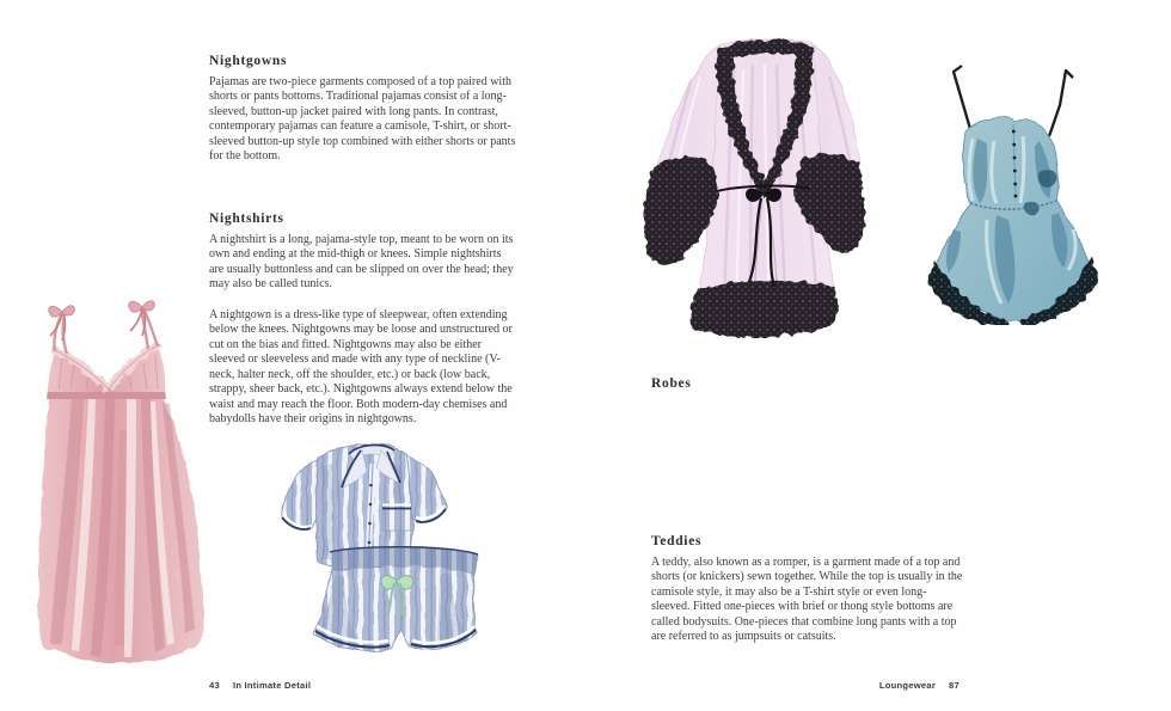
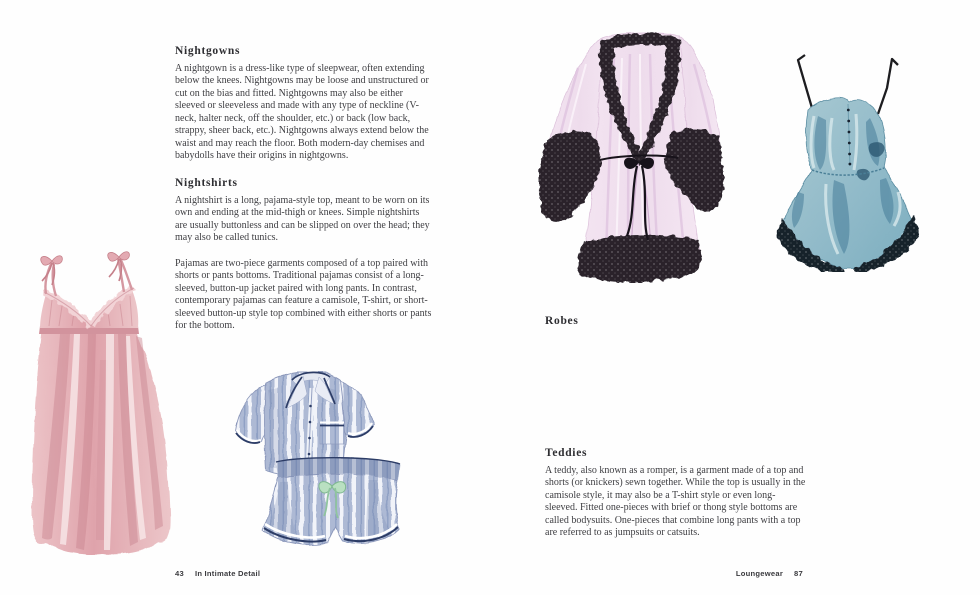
  Nightgowns
- Pajamas are two-piece garments composed of a top paired with shorts or pants bottoms. Traditional pajamas consist of a long-sleeved, button-up jacket paired with long pants. In contrast, contemporary pajamas can feature a camisole, T-shirt, or short-sleeved button-up style top combined with either shorts or pants for the bottom.
+ A nightgown is a dress-like type of sleepwear, often extending below the knees. Nightgowns may be loose and unstructured or cut on the bias and fitted. Nightgowns may also be either sleeved or sleeveless and made with any type of neckline (V-neck, halter neck, off the shoulder, etc.) or back (low back, strappy, sheer back, etc.). Nightgowns always extend below the waist and may reach the floor. Both modern-day chemises and babydolls have their origins in nightgowns.
  Nightshirts
  A nightshirt is a long, pajama-style top, meant to be worn on its own and ending at the mid-thigh or knees. Simple nightshirts are usually buttonless and can be slipped on over the head; they may also be called tunics.
- A nightgown is a dress-like type of sleepwear, often extending below the knees. Nightgowns may be loose and unstructured or cut on the bias and fitted. Nightgowns may also be either sleeved or sleeveless and made with any type of neckline (V-neck, halter neck, off the shoulder, etc.) or back (low back, strappy, sheer back, etc.). Nightgowns always extend below the waist and may reach the floor. Both modern-day chemises and babydolls have their origins in nightgowns.
+ Pajamas are two-piece garments composed of a top paired with shorts or pants bottoms. Traditional pajamas consist of a long-sleeved, button-up jacket paired with long pants. In contrast, contemporary pajamas can feature a camisole, T-shirt, or short-sleeved button-up style top combined with either shorts or pants for the bottom.
  Robes
  Teddies
  A teddy, also known as a romper, is a garment made of a top and shorts (or knickers) sewn together. While the top is usually in the camisole style, it may also be a T-shirt style or even long-sleeved. Fitted one-pieces with brief or thong style bottoms are called bodysuits. One-pieces that combine long pants with a top are referred to as jumpsuits or catsuits.
  43 In Intimate Detail
  Loungewear 87
